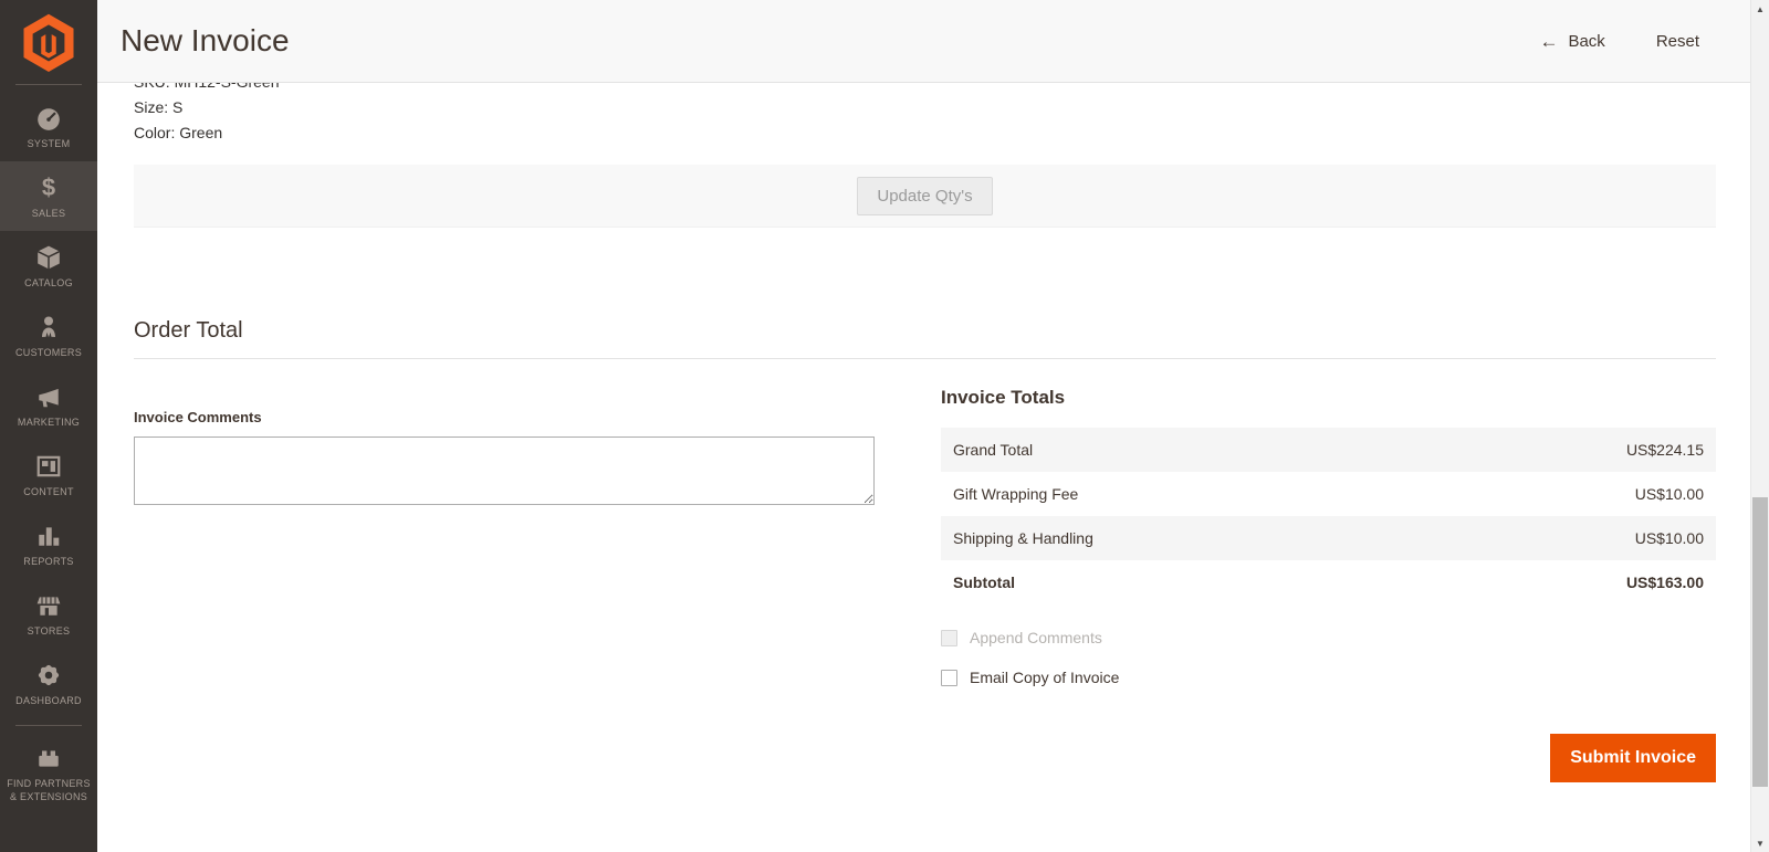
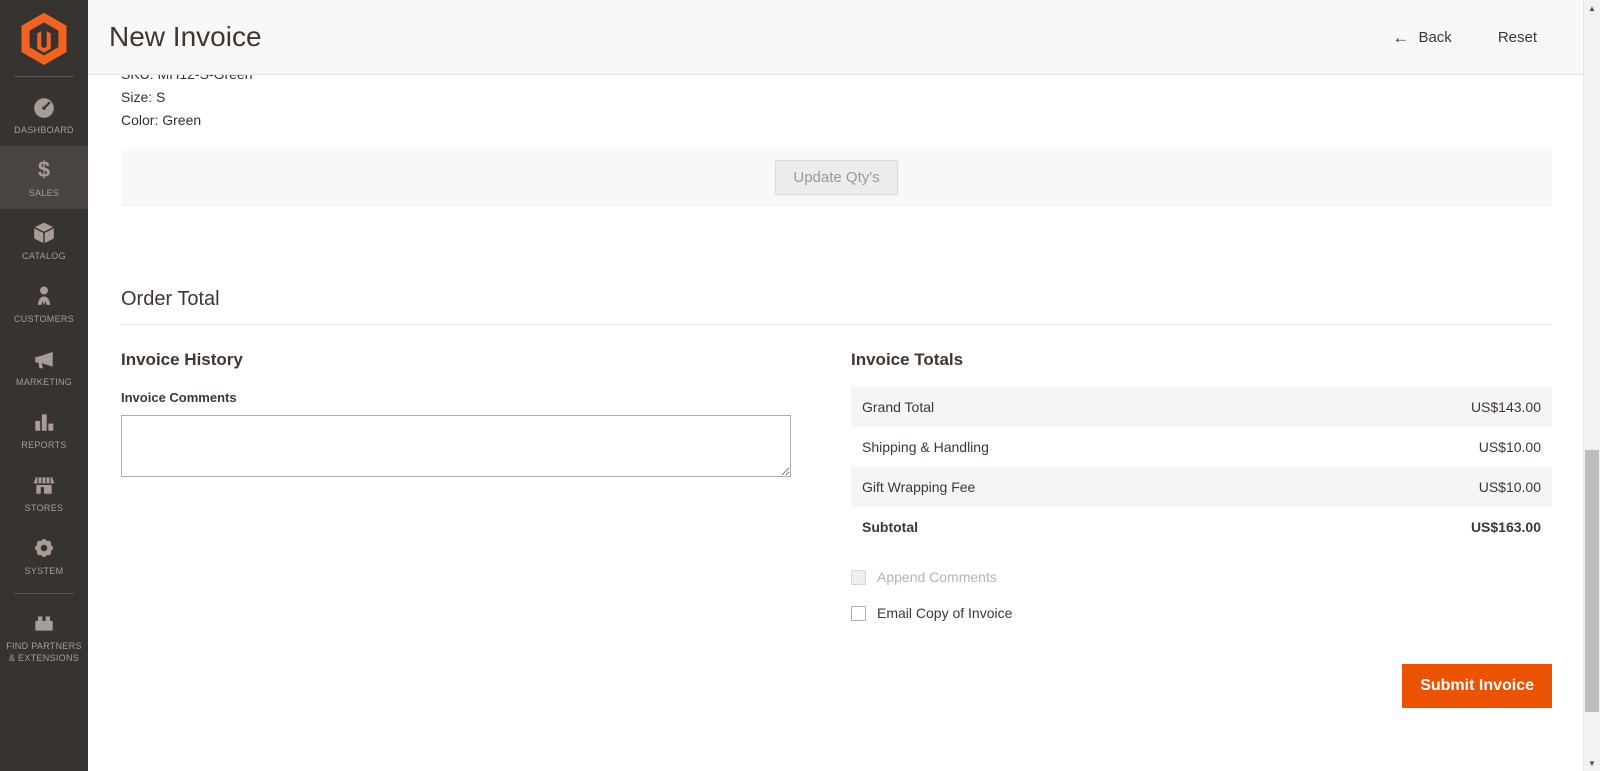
- SYSTEM
+ DASHBOARD
  $
  SALES
  CATALOG
  CUSTOMERS
  MARKETING
- CONTENT
  REPORTS
  STORES
- DASHBOARD
+ SYSTEM
  FIND PARTNERS & EXTENSIONS
  New Invoice
  ←
  Back
  Reset
  Size: S
  Color: Green
  Update Qty's
  Order Total
+ Invoice History
  Invoice Comments
  Invoice Totals
  Grand Total
- US$224.15
+ US$143.00
- Gift Wrapping Fee
+ Shipping & Handling
  US$10.00
- Shipping & Handling
+ Gift Wrapping Fee
  US$10.00
  Subtotal
  US$163.00
  Append Comments
  Email Copy of Invoice
  Submit Invoice
  ▲
  ▼
